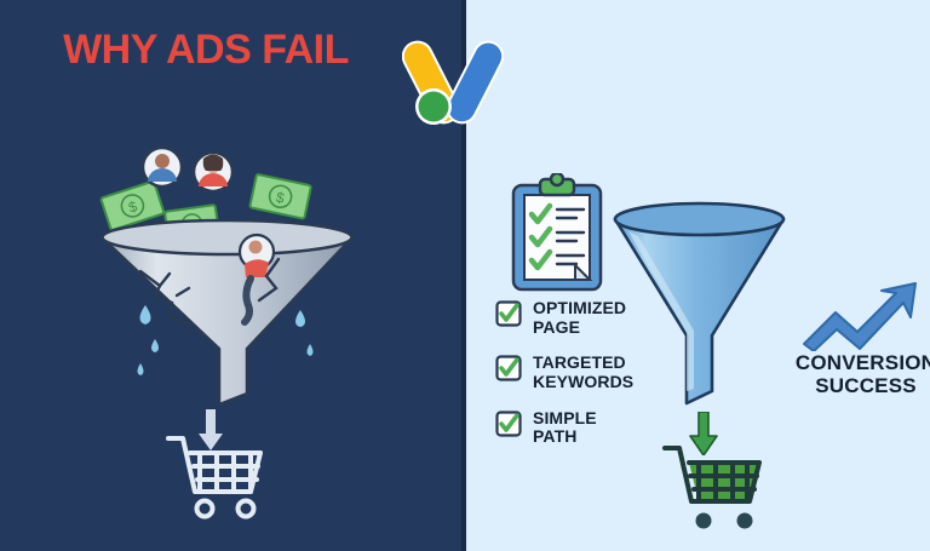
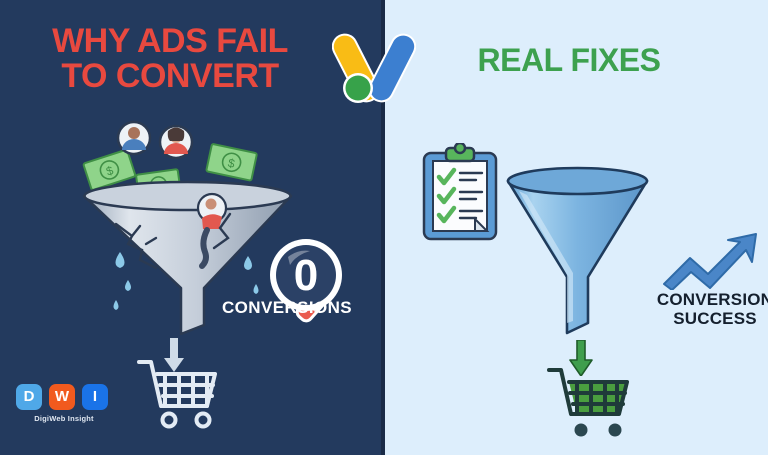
  WHY ADS FAIL
+ TO CONVERT
+ REAL FIXES
+ 0
+ CONVERSIONS
+ D
+ W
+ I
+ DigiWeb Insight
  CONVERSION SUCCESS
- OPTIMIZED
- PAGE
- TARGETED
- KEYWORDS
- SIMPLE
- PATH
